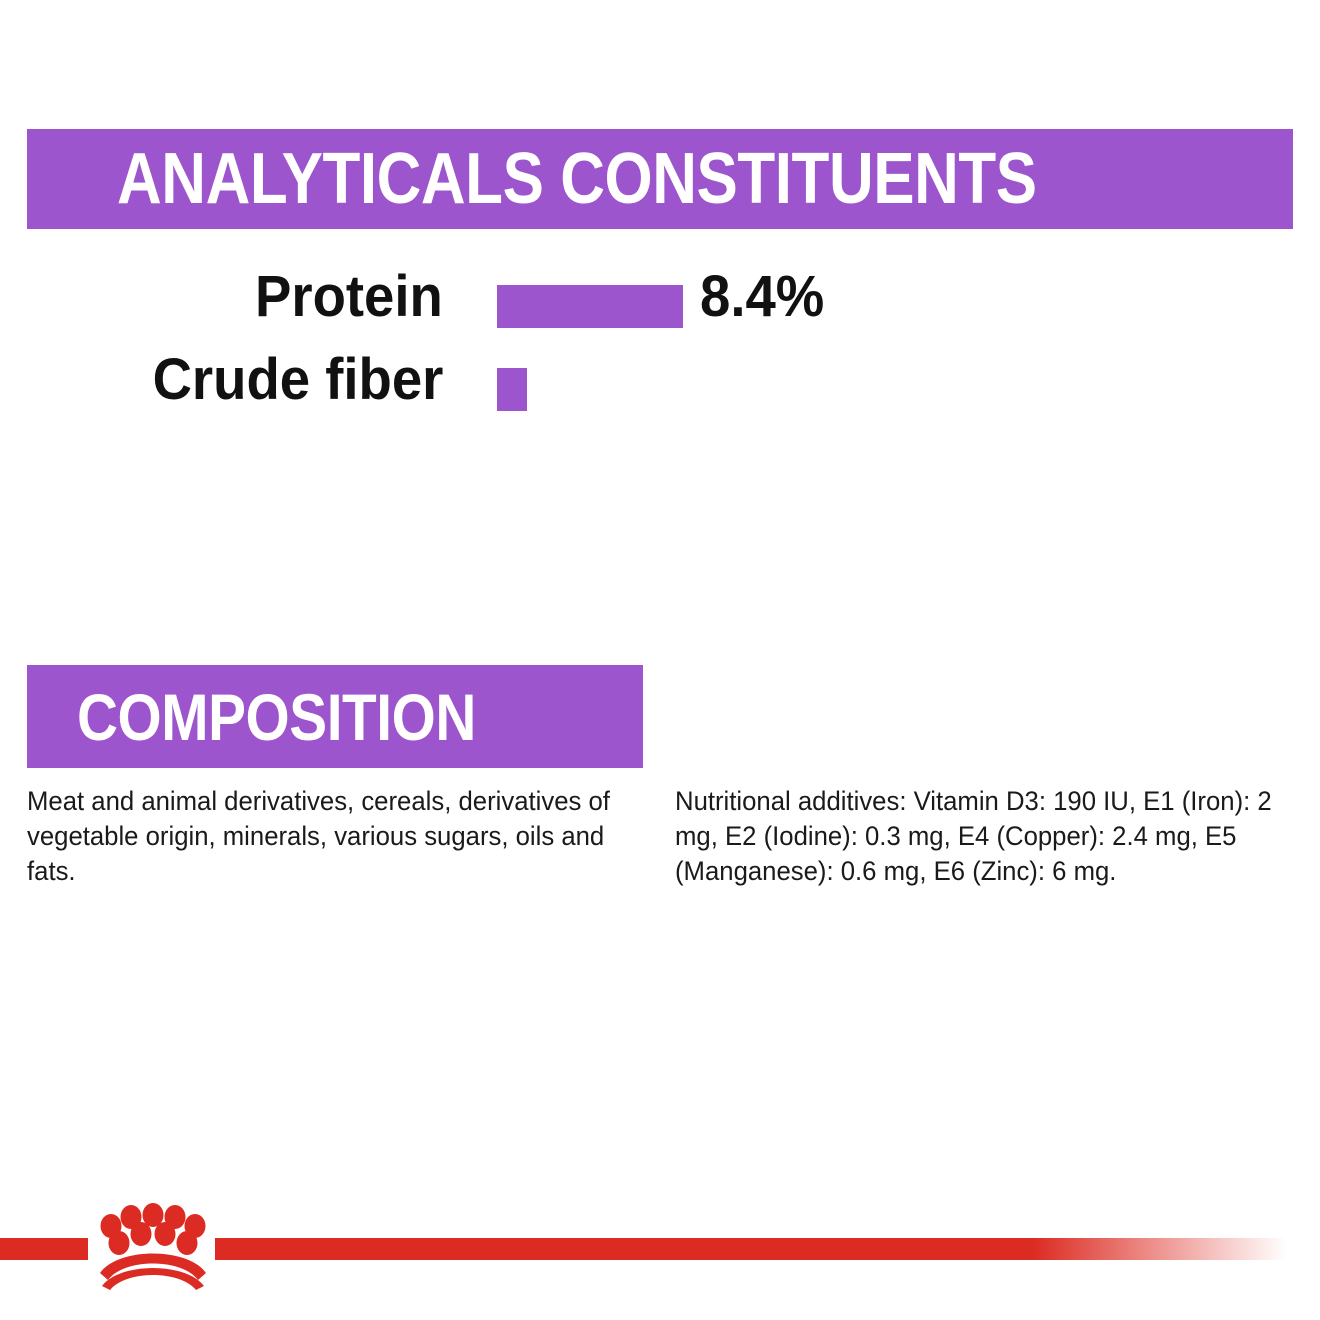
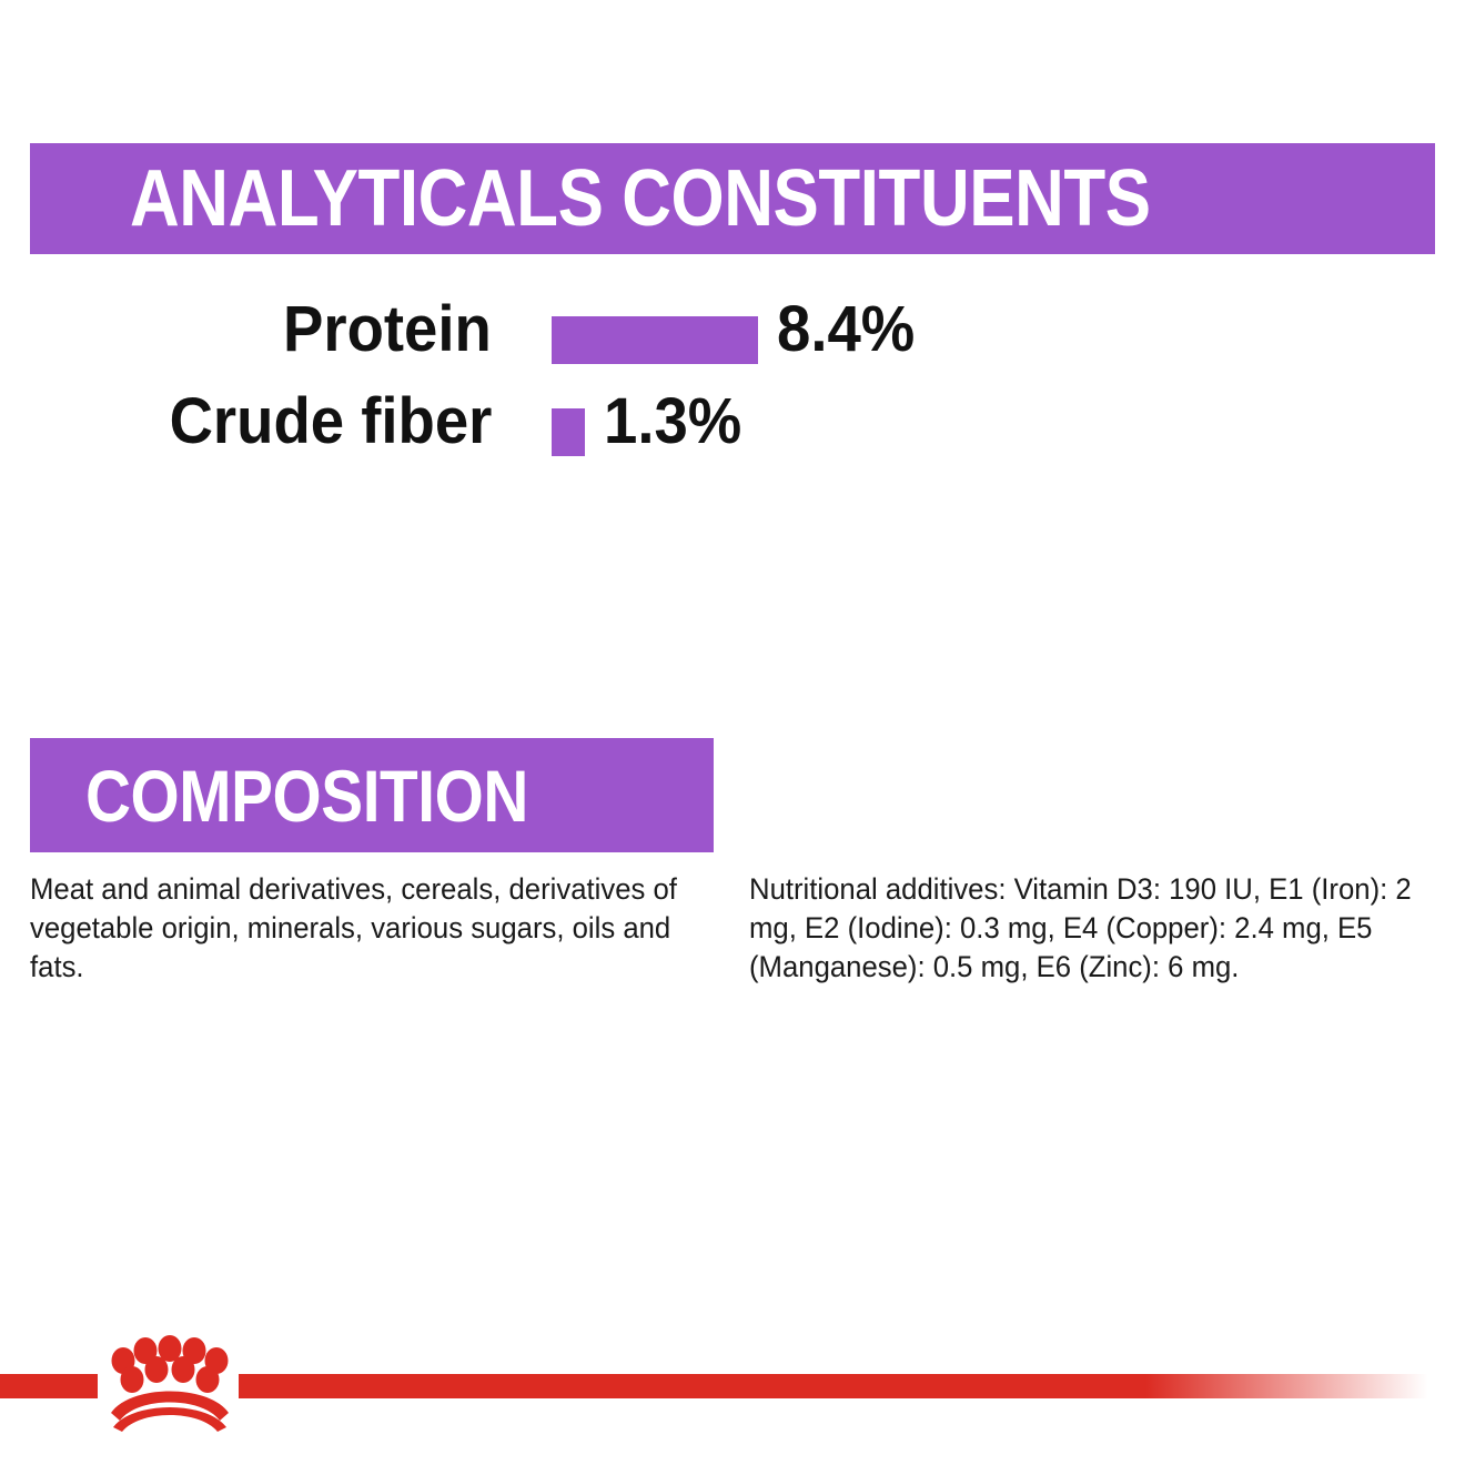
  ANALYTICALS CONSTITUENTS
  Protein
  8.4%
  Crude fiber
+ 1.3%
  COMPOSITION
  Meat and animal derivatives, cereals, derivatives of vegetable origin, minerals, various sugars, oils and fats.
- Nutritional additives: Vitamin D3: 190 IU, E1 (Iron): 2 mg, E2 (Iodine): 0.3 mg, E4 (Copper): 2.4 mg, E5 (Manganese): 0.6 mg, E6 (Zinc): 6 mg.
+ Nutritional additives: Vitamin D3: 190 IU, E1 (Iron): 2 mg, E2 (Iodine): 0.3 mg, E4 (Copper): 2.4 mg, E5 (Manganese): 0.5 mg, E6 (Zinc): 6 mg.
